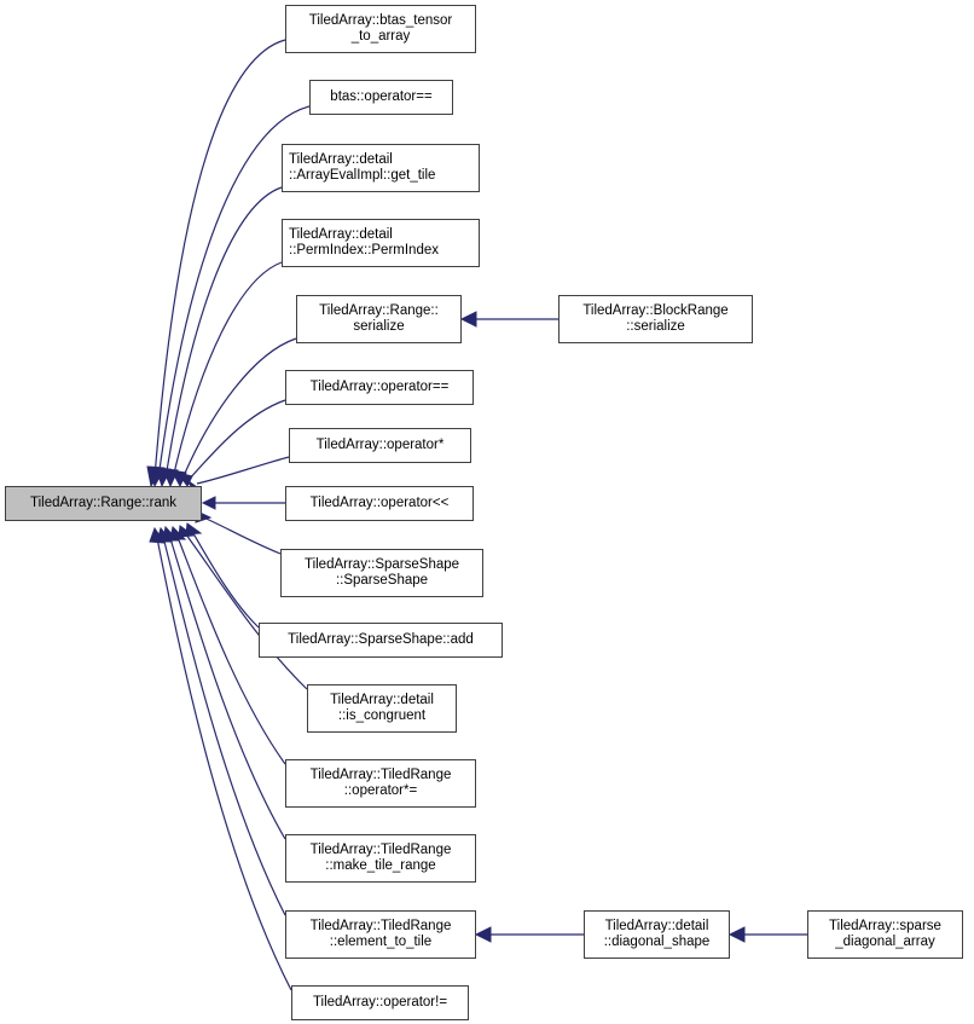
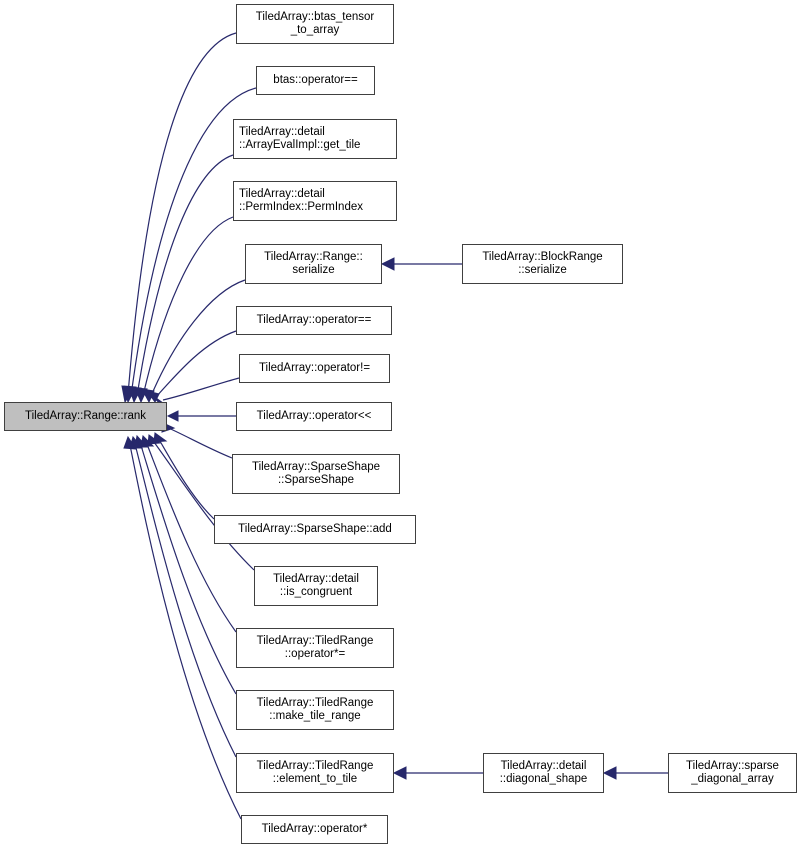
  TiledArray::btas_tensor
  _to_array
  btas::operator==
  TiledArray::detail
  ::ArrayEvalImpl::get_tile
  TiledArray::detail
  ::PermIndex::PermIndex
  TiledArray::Range::
  serialize
  TiledArray::operator==
- TiledArray::operator*
+ TiledArray::operator!=
  TiledArray::operator<<
  TiledArray::SparseShape
  ::SparseShape
  TiledArray::SparseShape::add
  TiledArray::detail
  ::is_congruent
  TiledArray::TiledRange
  ::operator*=
  TiledArray::TiledRange
  ::make_tile_range
  TiledArray::TiledRange
  ::element_to_tile
- TiledArray::operator!=
+ TiledArray::operator*
  TiledArray::Range::rank
  TiledArray::BlockRange
  ::serialize
  TiledArray::detail
  ::diagonal_shape
  TiledArray::sparse
  _diagonal_array
